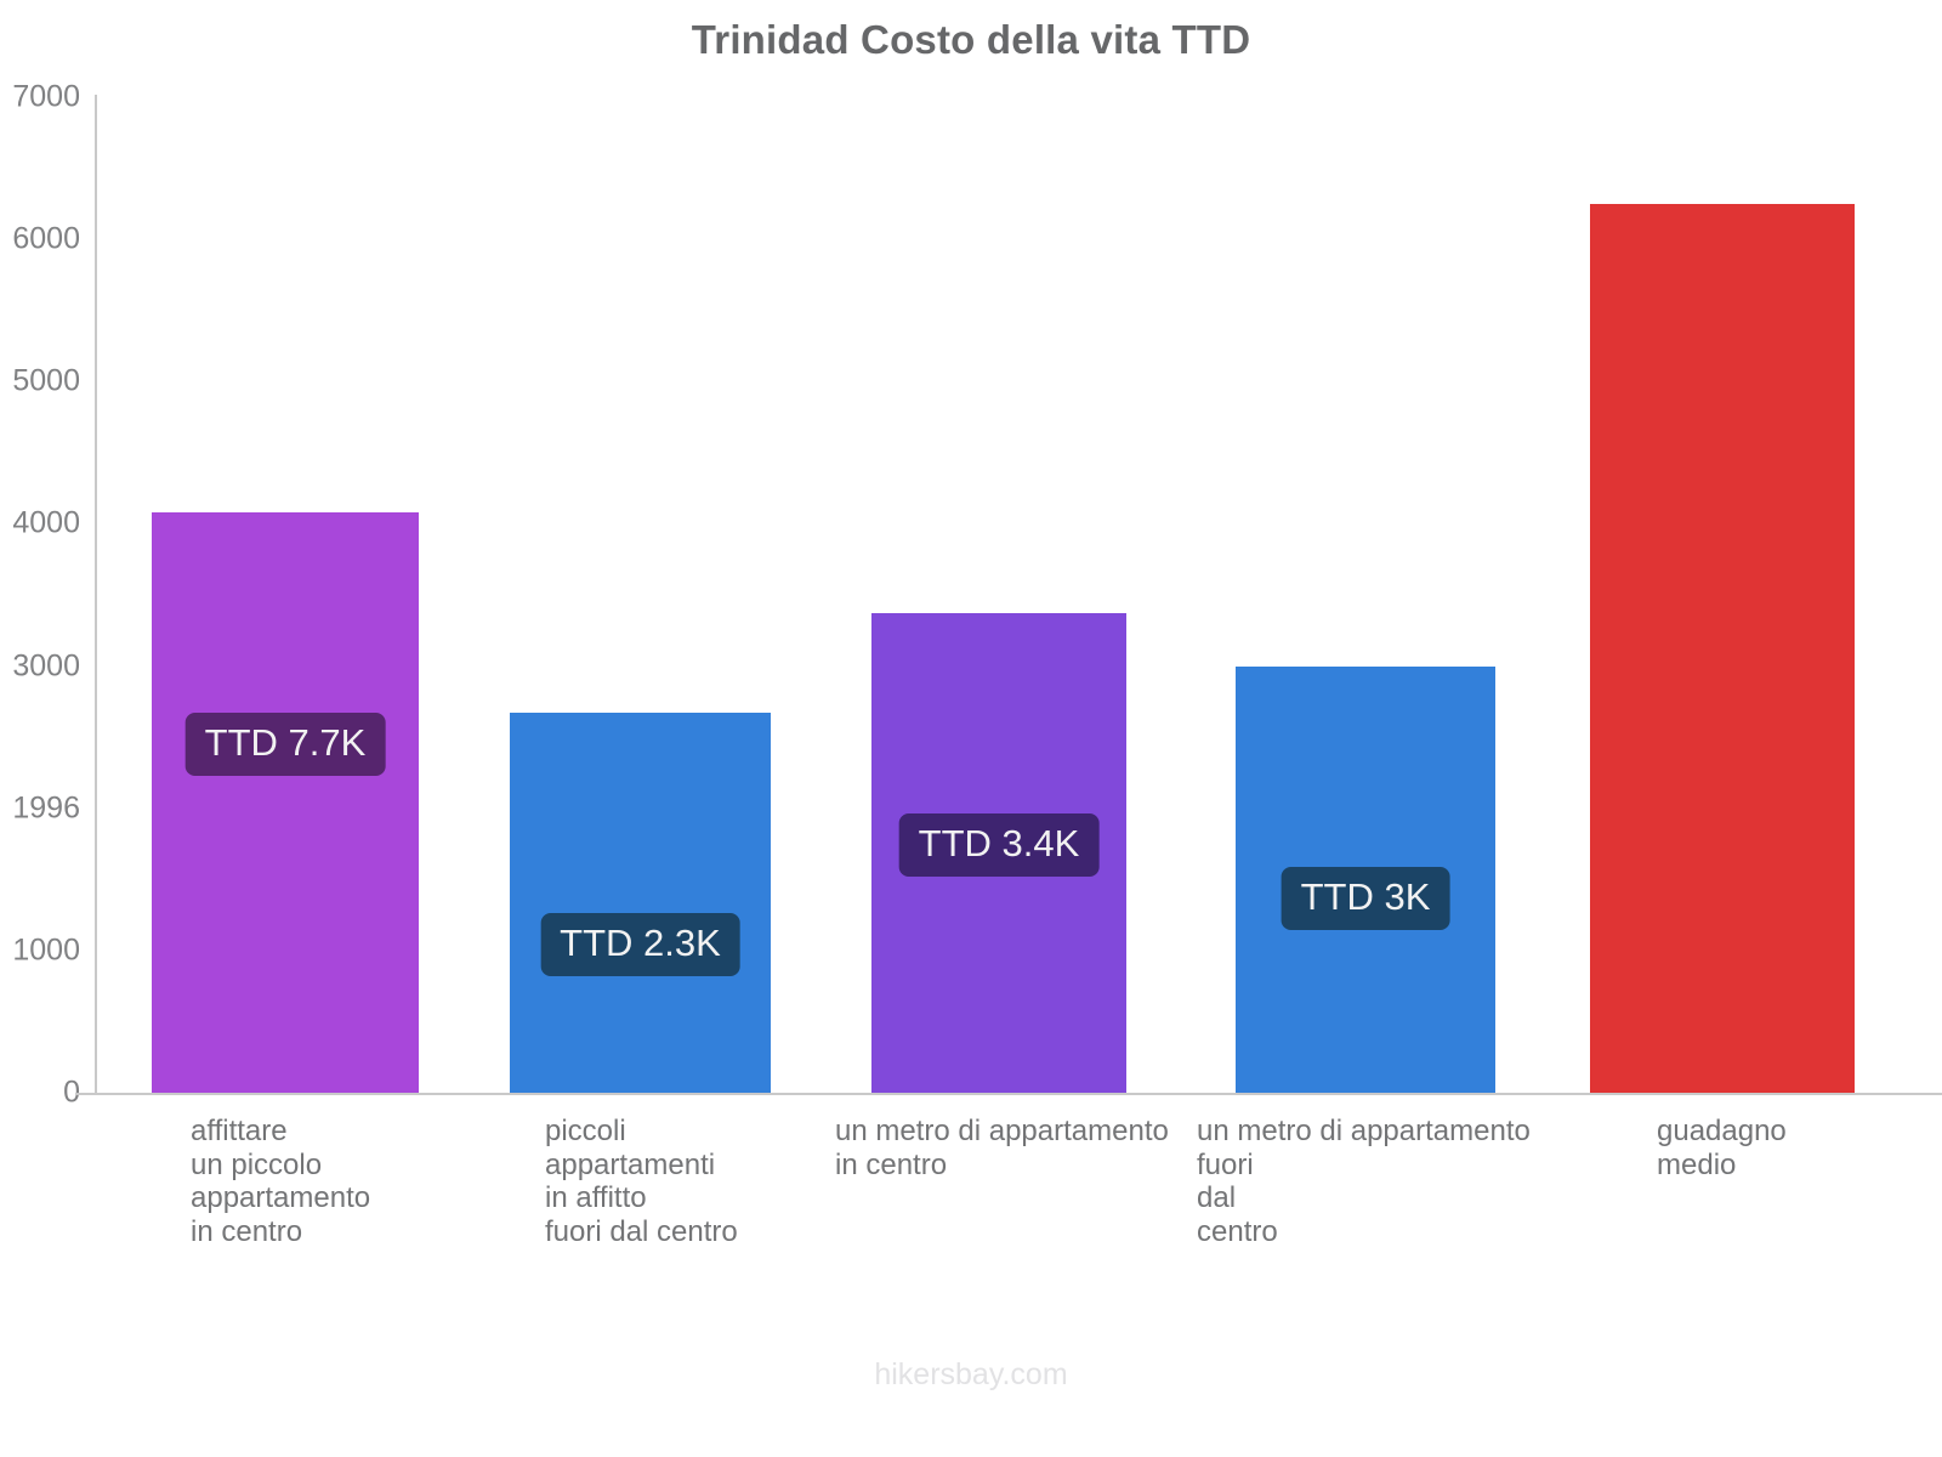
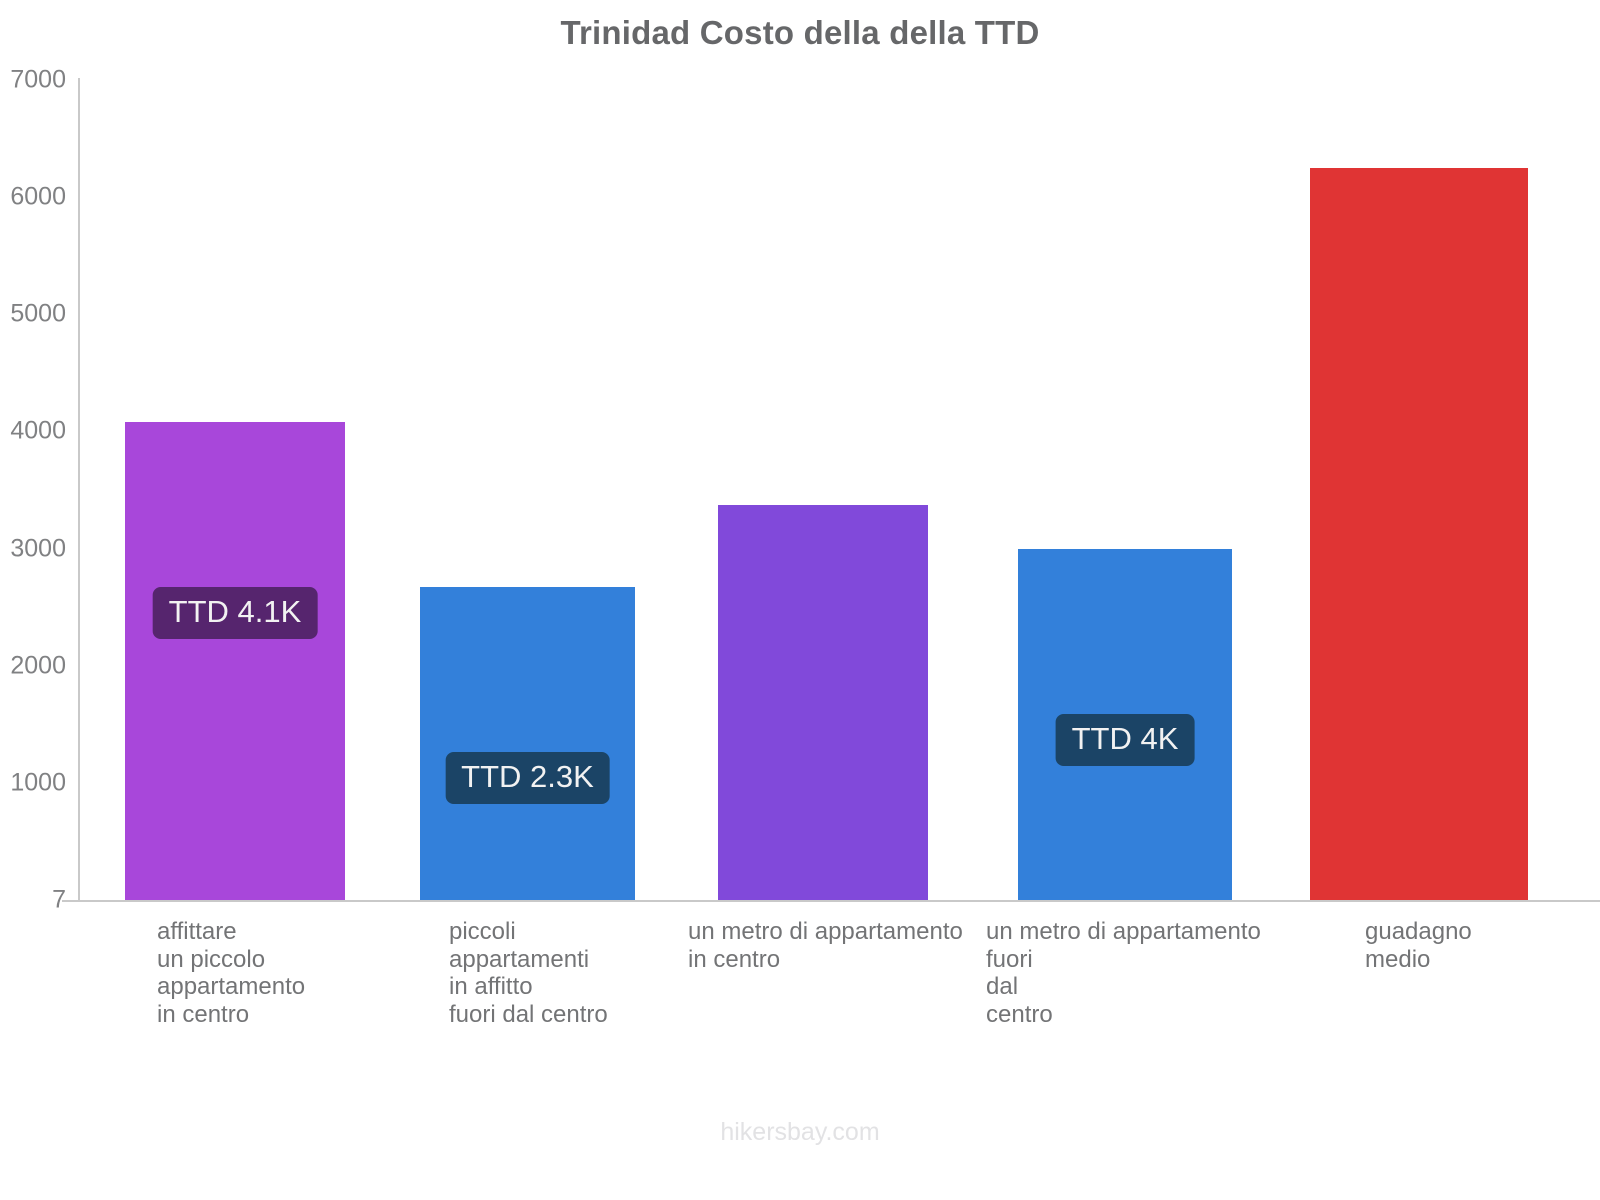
- Trinidad Costo della vita TTD
+ Trinidad Costo della della TTD
- 0
+ 7
  1000
- 1996
+ 2000
  3000
  4000
  5000
  6000
  7000
  hikersbay.com
- TTD 7.7K
+ TTD 4.1K
  affittare
  un piccolo
  appartamento
  in centro
  TTD 2.3K
  piccoli
  appartamenti
  in affitto
  fuori dal centro
- TTD 3.4K
  un metro di appartamento
  in centro
- TTD 3K
+ TTD 4K
  un metro di appartamento
  fuori
  dal
  centro
  guadagno
  medio
